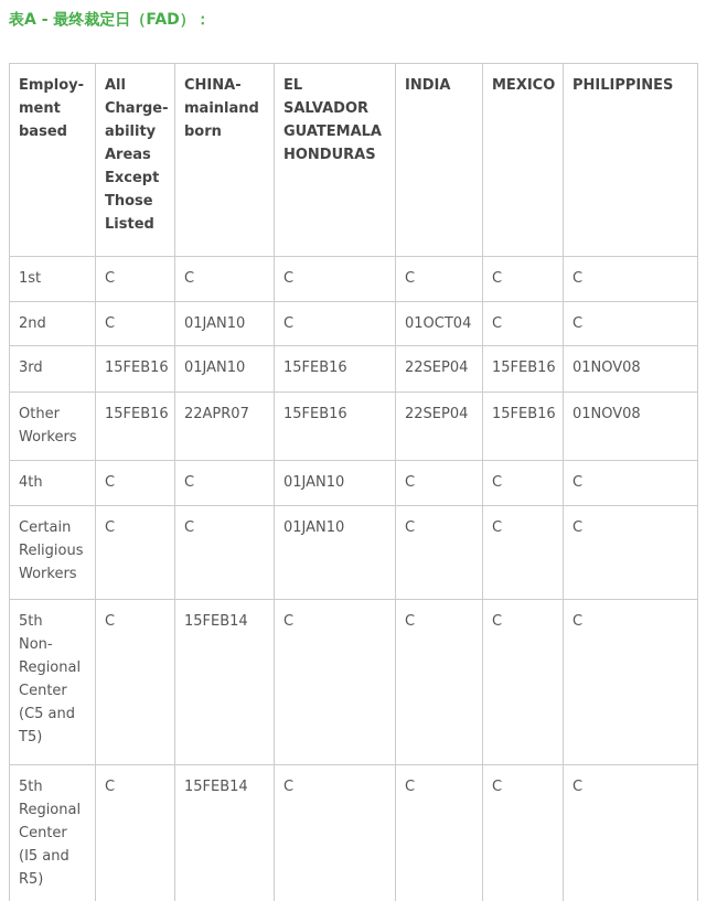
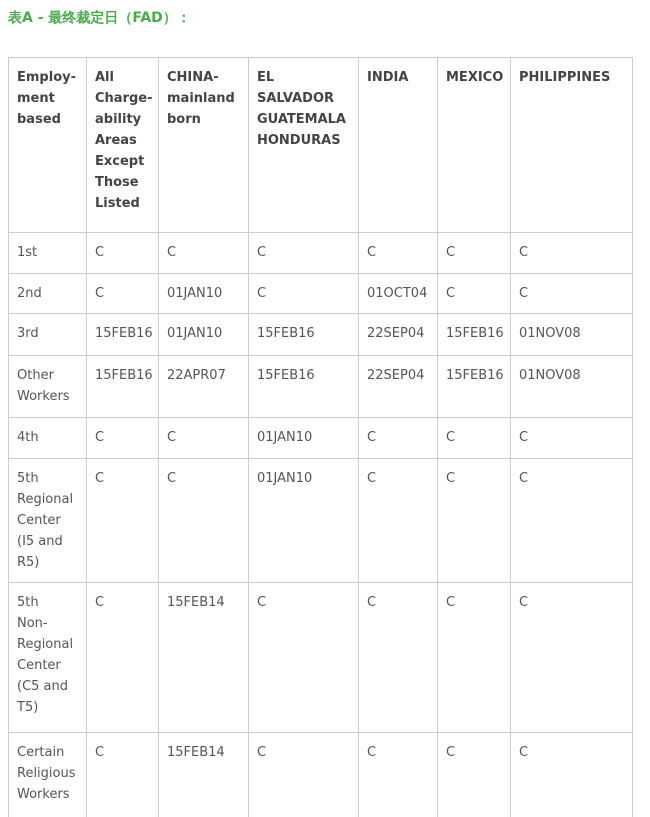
  表A - 最终裁定日（FAD）：
  Employ- ment based	All Charge- ability Areas Except Those Listed	CHINA- mainland born	EL SALVADOR GUATEMALA HONDURAS	INDIA	MEXICO	PHILIPPINES
  1st	C	C	C	C	C	C
  2nd	C	01JAN10	C	01OCT04	C	C
  3rd	15FEB16	01JAN10	15FEB16	22SEP04	15FEB16	01NOV08
  Other Workers	15FEB16	22APR07	15FEB16	22SEP04	15FEB16	01NOV08
  4th	C	C	01JAN10	C	C	C
- Certain Religious Workers	C	C	01JAN10	C	C	C
+ 5th Regional Center (I5 and R5)	C	C	01JAN10	C	C	C
  5th Non- Regional Center (C5 and T5)	C	15FEB14	C	C	C	C
- 5th Regional Center (I5 and R5)	C	15FEB14	C	C	C	C
+ Certain Religious Workers	C	15FEB14	C	C	C	C
